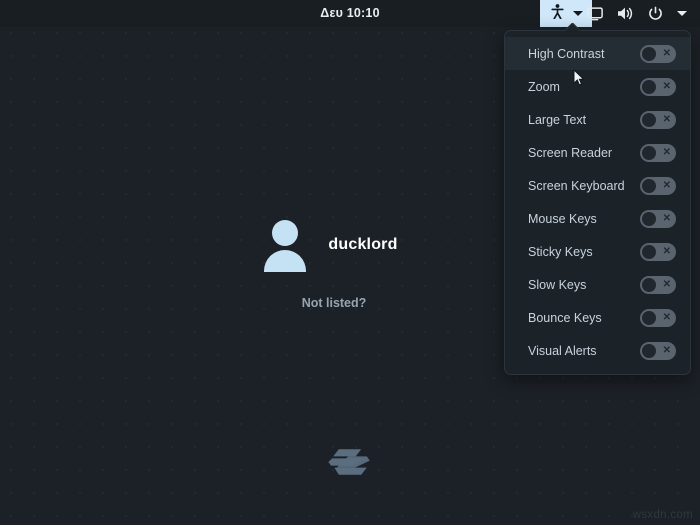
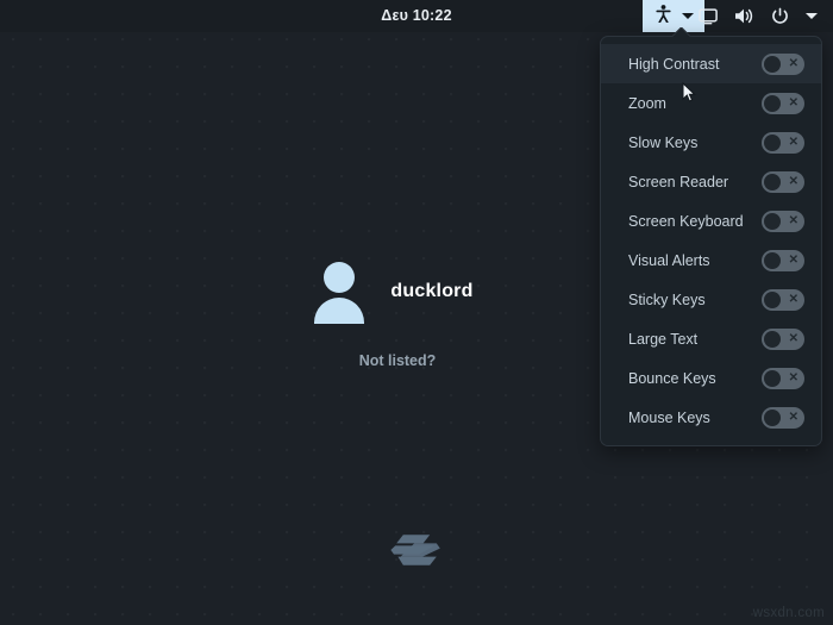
- Δευ 10:10
+ Δευ 10:22
  High Contrast
  ✕
  Zoom
  ✕
- Large Text
+ Slow Keys
  ✕
  Screen Reader
  ✕
  Screen Keyboard
  ✕
- Mouse Keys
+ Visual Alerts
  ✕
  Sticky Keys
  ✕
- Slow Keys
+ Large Text
  ✕
  Bounce Keys
  ✕
- Visual Alerts
+ Mouse Keys
  ✕
  ducklord
  Not listed?
